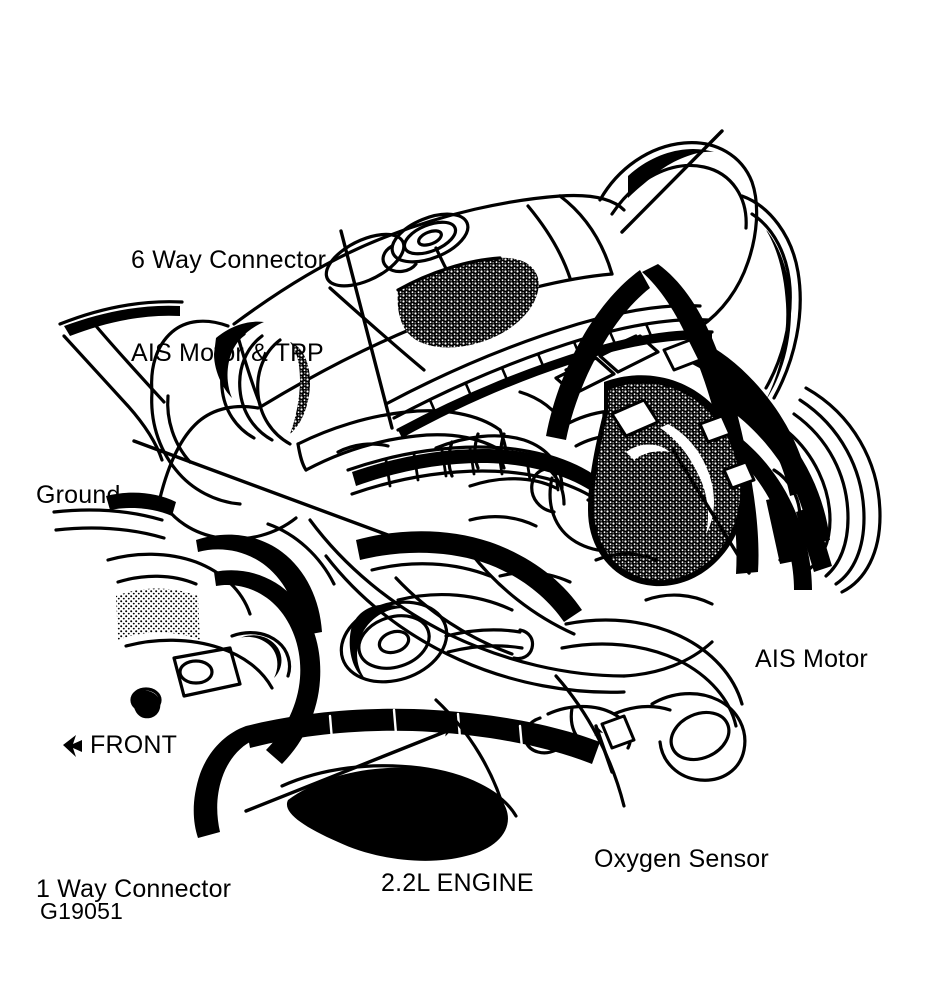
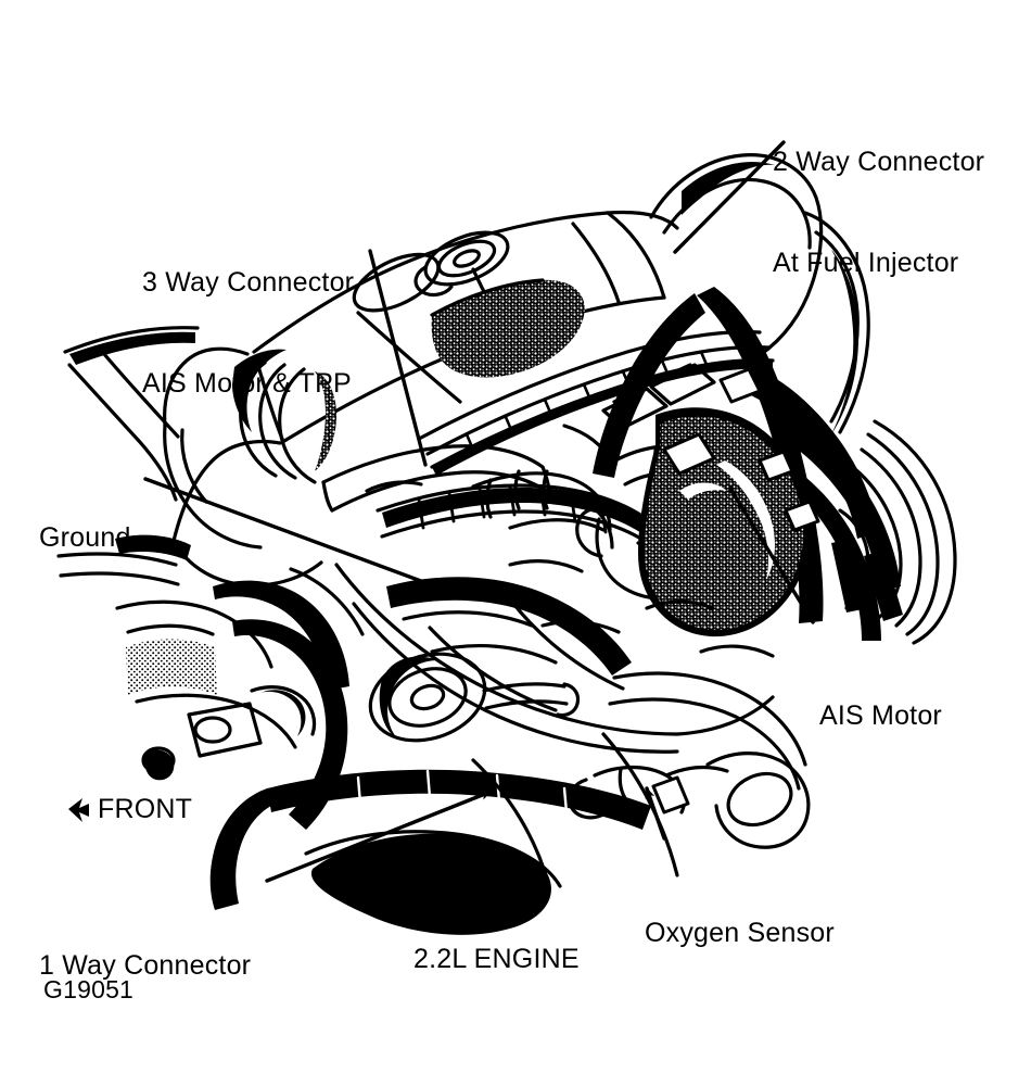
+ 2 Way Connector
+ At Fuel Injector
- 6 Way Connector
+ 3 Way Connector
  AIS Motor & TPP
  Ground
  AIS Motor
  Oxygen Sensor
  1 Way Connector
  FRONT
  2.2L ENGINE
  G19051
